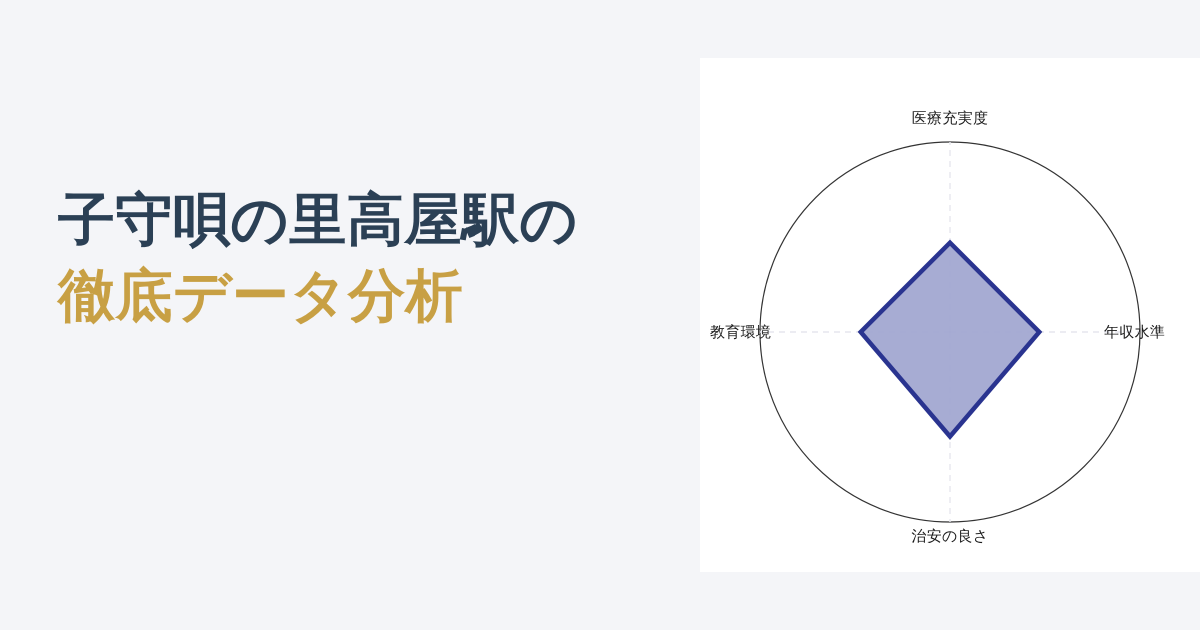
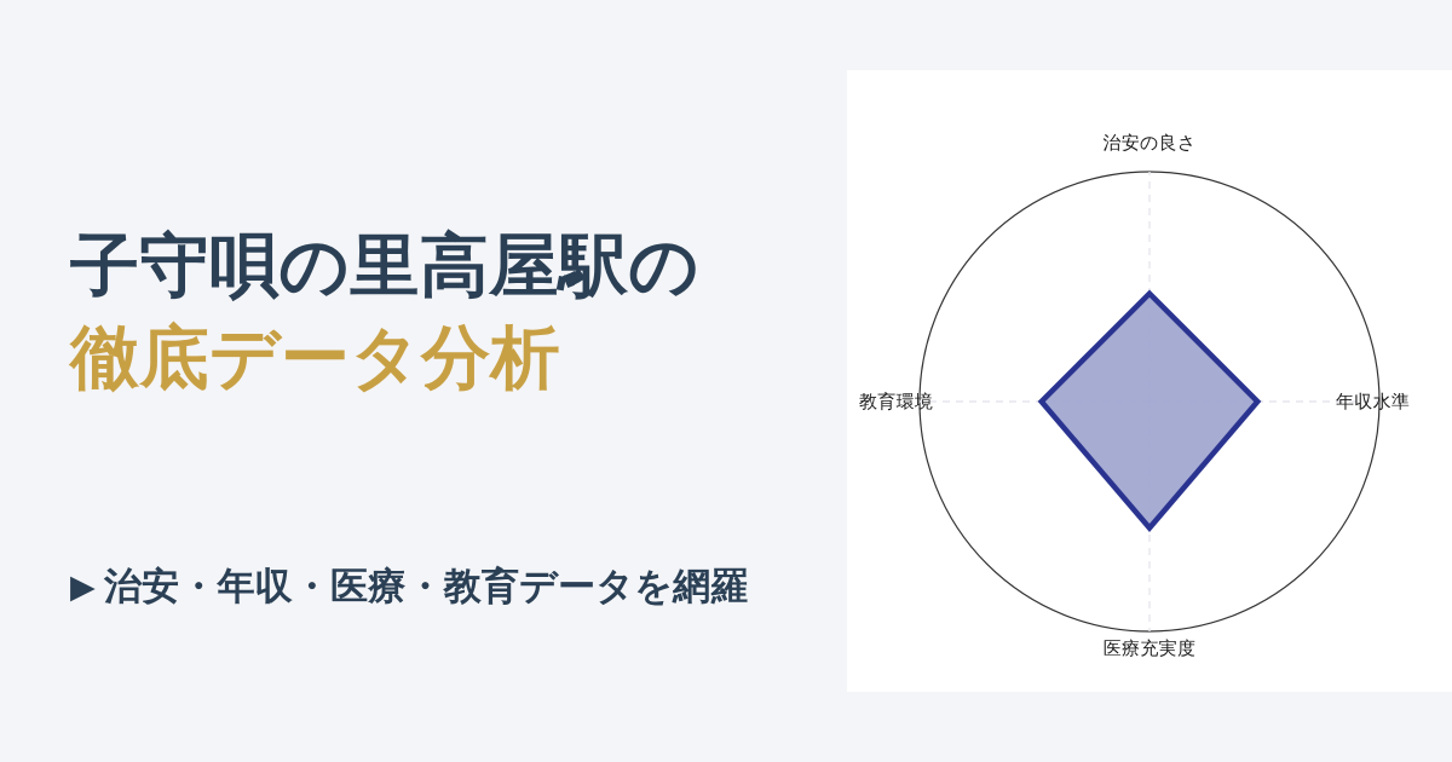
  子守唄の里高屋駅の
  徹底データ分析
+ ▶ 治安・年収・医療・教育データを網羅
- 医療充実度
+ 治安の良さ
  年収水準
- 治安の良さ
+ 医療充実度
  教育環境
